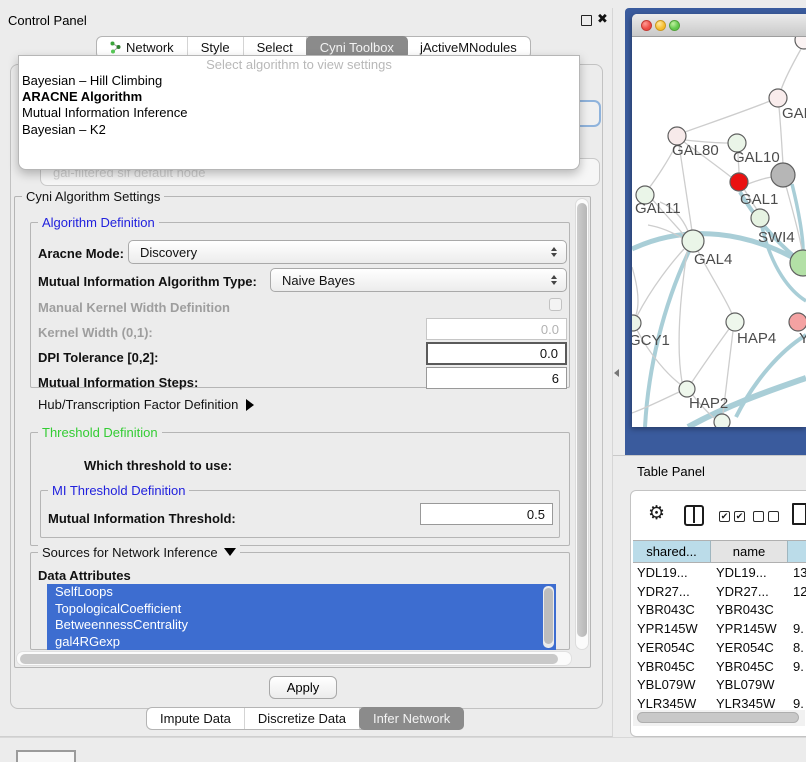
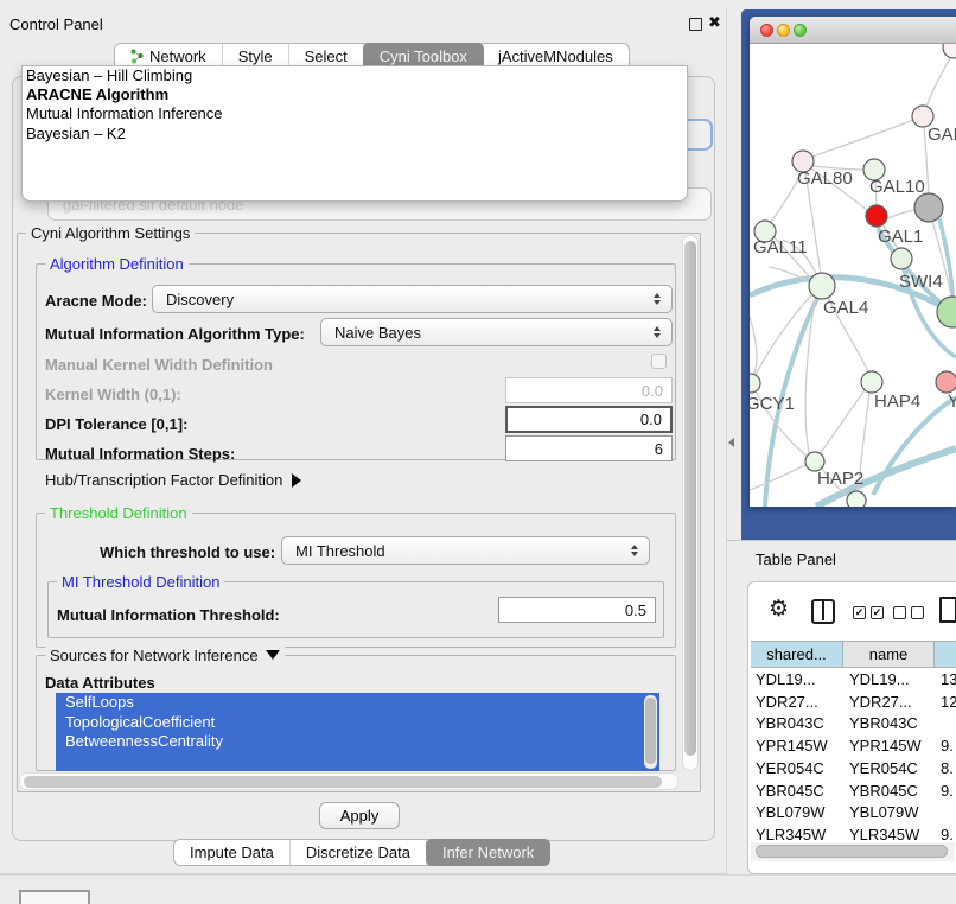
  Control Panel
  ✖
  Network
  Style
  Select
  Cyni Toolbox
  jActiveMNodules
  gal-filtered sif default node
- Select algorithm to view settings
  Bayesian – Hill Climbing
  ARACNE Algorithm
  Mutual Information Inference
  Bayesian – K2
  Cyni Algorithm Settings
  Algorithm Definition
  Aracne Mode:
  Discovery
  Mutual Information Algorithm Type:
  Naive Bayes
  Manual Kernel Width Definition
  Kernel Width (0,1):
  0.0
- DPI Tolerance [0,2]:
+ DPI Tolerance [0,1]:
  0.0
  Mutual Information Steps:
  6
  Hub/Transcription Factor Definition
  Threshold Definition
  Which threshold to use:
+ MI Threshold
  MI Threshold Definition
  Mutual Information Threshold:
  0.5
  Sources for Network Inference
  Data Attributes
  SelfLoops
  TopologicalCoefficient
  BetweennessCentrality
- gal4RGexp
  Apply
  Impute Data
  Discretize Data
  Infer Network
  GAL80
  GAL10
  GAL1
  GAL11
  SWI4
  GAL4
  GCY1
  HAP4
  Y
  HAP2
  Table Panel
  ⚙
  ✔
  ✔
  shared...
  name
  YDL19...
  YDL19...
  13
  YDR27...
  YDR27...
  12
  YBR043C
  YBR043C
  YPR145W
  YPR145W
  9.
  YER054C
  YER054C
  8.
  YBR045C
  YBR045C
  9.
  YBL079W
  YBL079W
  YLR345W
  YLR345W
  9.
